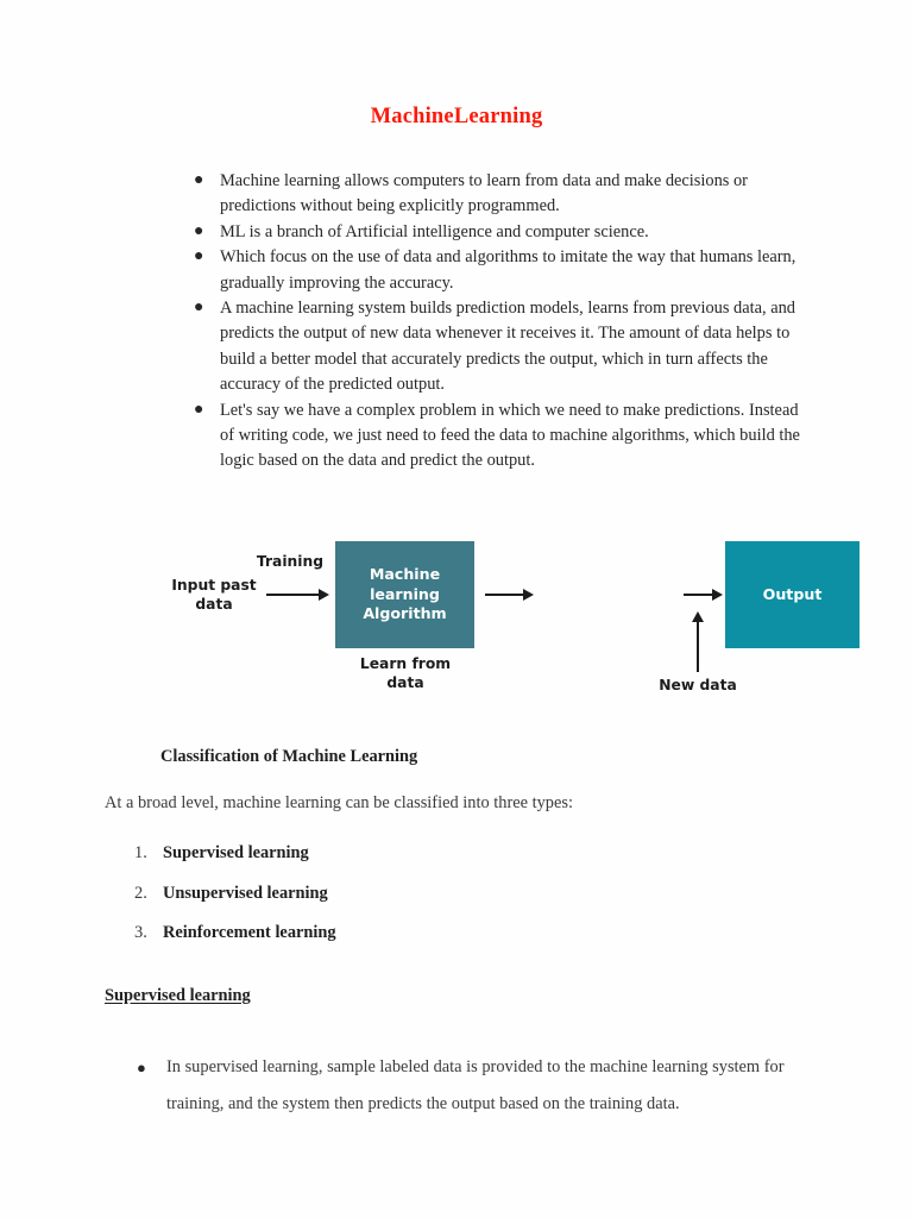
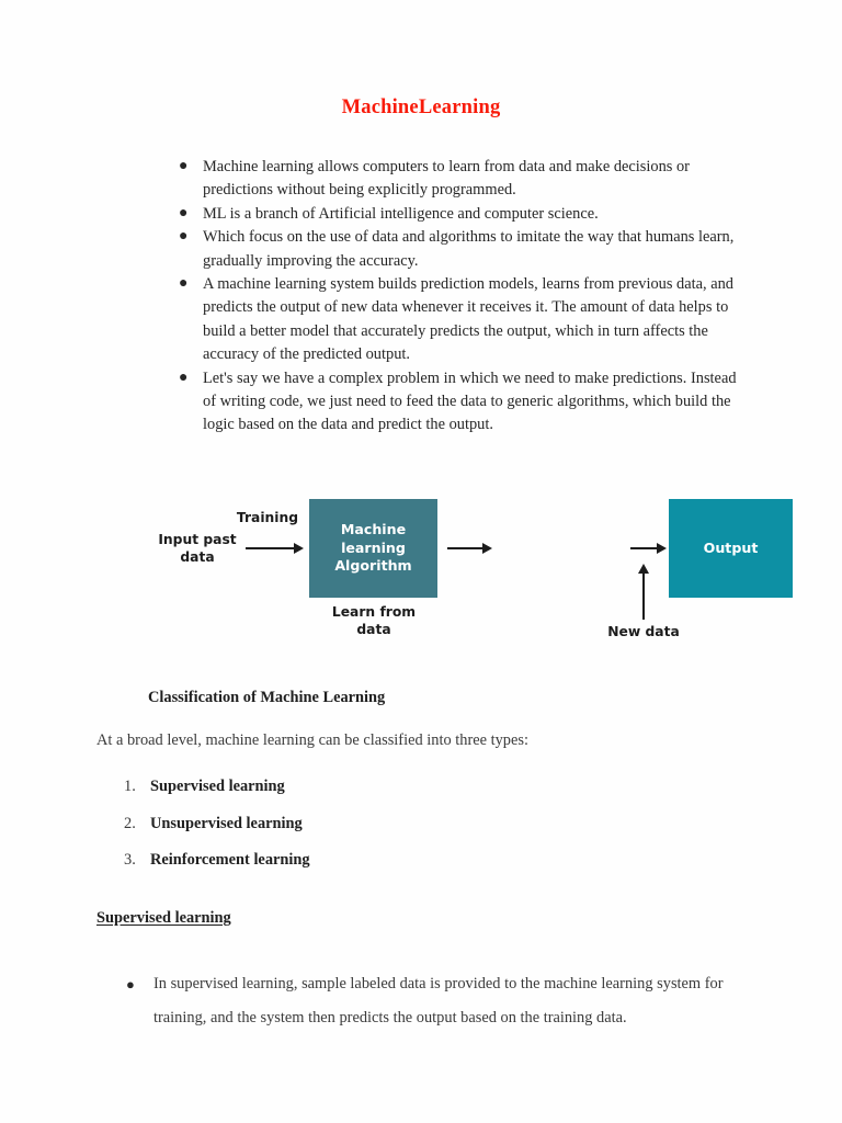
  MachineLearning
  ●
  Machine learning allows computers to learn from data and make decisions or predictions without being explicitly programmed.
  ●
  ML is a branch of Artificial intelligence and computer science.
  ●
  Which focus on the use of data and algorithms to imitate the way that humans learn, gradually improving the accuracy.
  ●
  A machine learning system builds prediction models, learns from previous data, and predicts the output of new data whenever it receives it. The amount of data helps to build a better model that accurately predicts the output, which in turn affects the accuracy of the predicted output.
  ●
- Let's say we have a complex problem in which we need to make predictions. Instead of writing code, we just need to feed the data to machine algorithms, which build the logic based on the data and predict the output.
+ Let's say we have a complex problem in which we need to make predictions. Instead of writing code, we just need to feed the data to generic algorithms, which build the logic based on the data and predict the output.
  Input past
  data
  Training
  Machine learning Algorithm
  Learn from
  data
  New data
  Output
  Classification of Machine Learning
  At a broad level, machine learning can be classified into three types:
  1.
  Supervised learning
  2.
  Unsupervised learning
  3.
  Reinforcement learning
  Supervised learning
  ●
  In supervised learning, sample labeled data is provided to the machine learning system for training, and the system then predicts the output based on the training data.
